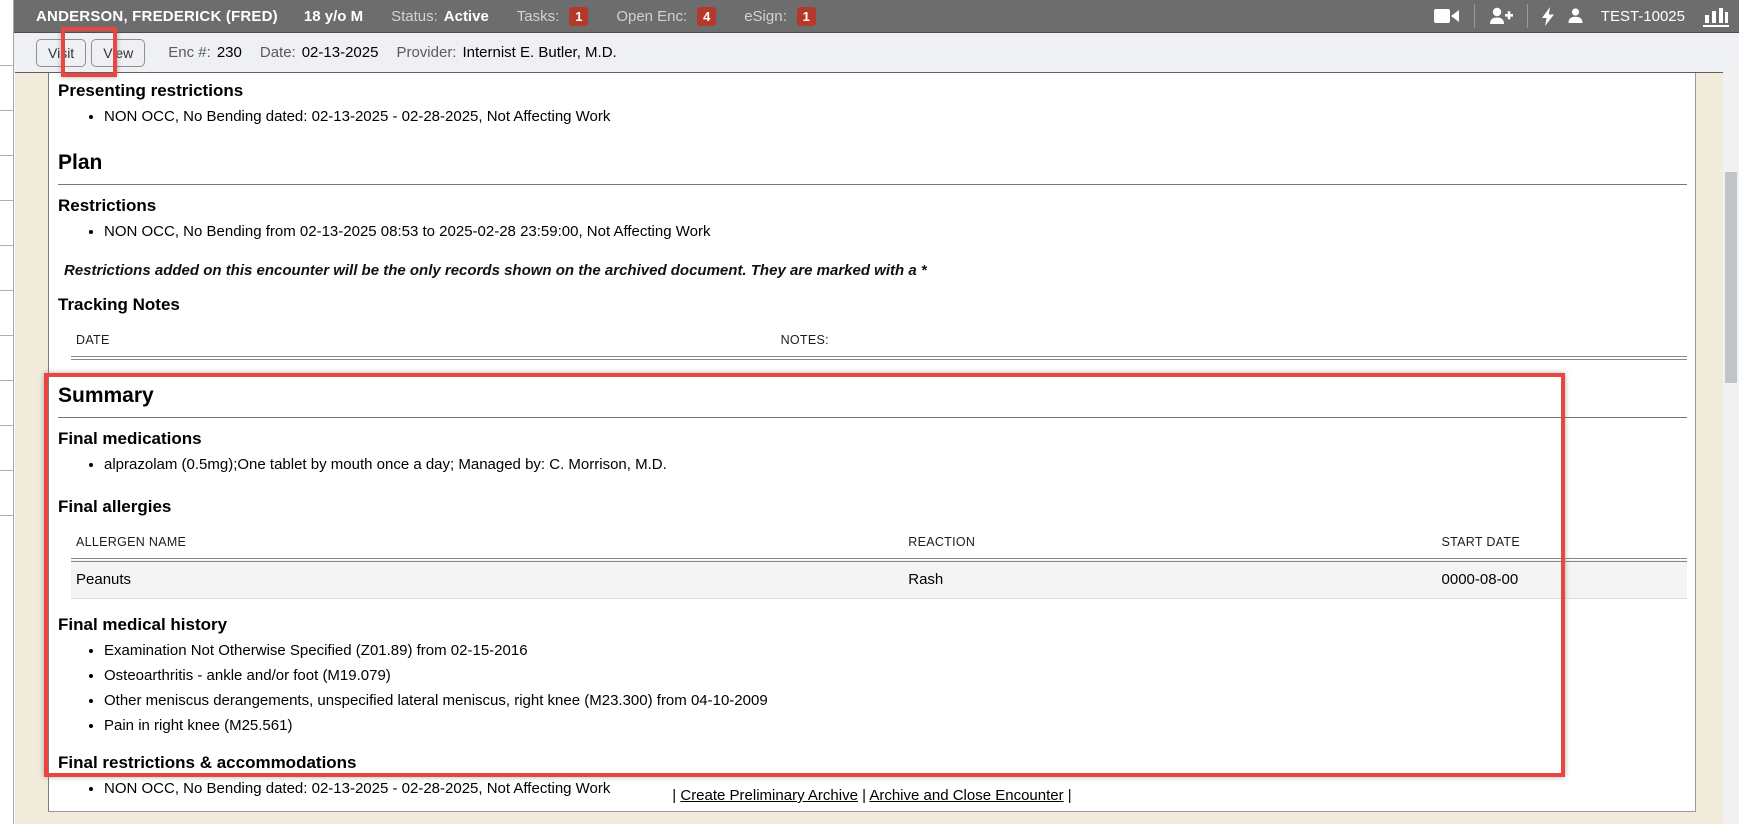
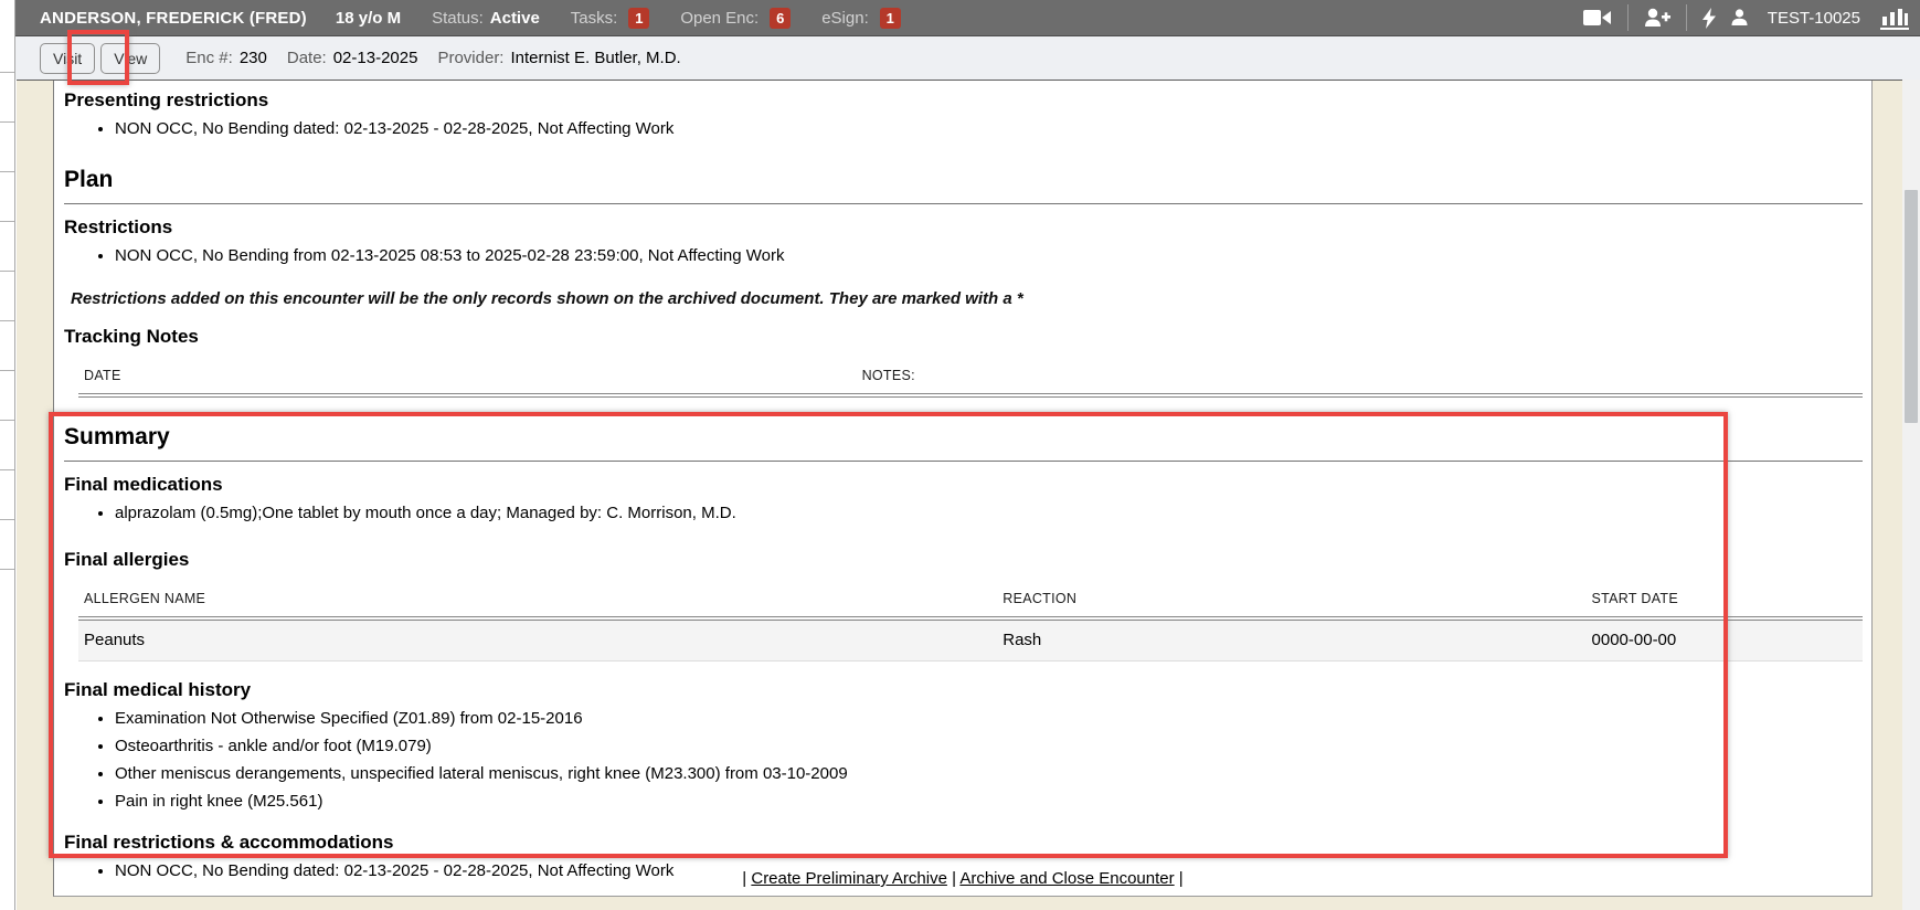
  ANDERSON, FREDERICK (FRED)
  18 y/o M
  Status:
  Active
  Tasks:
  1
  Open Enc:
- 4
+ 6
  eSign:
  1
  TEST-10025
  Visit
  View
  Enc #:
  230
  Date:
  02-13-2025
  Provider:
  Internist E. Butler, M.D.
  Presenting restrictions
  NON OCC, No Bending dated: 02-13-2025 - 02-28-2025, Not Affecting Work
  Plan
  Restrictions
  NON OCC, No Bending from 02-13-2025 08:53 to 2025-02-28 23:59:00, Not Affecting Work
  Restrictions added on this encounter will be the only records shown on the archived document. They are marked with a *
  Tracking Notes
  DATE	NOTES:
  Summary
  Final medications
  alprazolam (0.5mg);One tablet by mouth once a day; Managed by: C. Morrison, M.D.
  Final allergies
  ALLERGEN NAME	REACTION	START DATE
- Peanuts	Rash	0000-08-00
+ Peanuts	Rash	0000-00-00
  Final medical history
  Examination Not Otherwise Specified (Z01.89) from 02-15-2016
  Osteoarthritis - ankle and/or foot (M19.079)
- Other meniscus derangements, unspecified lateral meniscus, right knee (M23.300) from 04-10-2009
+ Other meniscus derangements, unspecified lateral meniscus, right knee (M23.300) from 03-10-2009
  Pain in right knee (M25.561)
  Final restrictions & accommodations
  NON OCC, No Bending dated: 02-13-2025 - 02-28-2025, Not Affecting Work
  | Create Preliminary Archive | Archive and Close Encounter |
